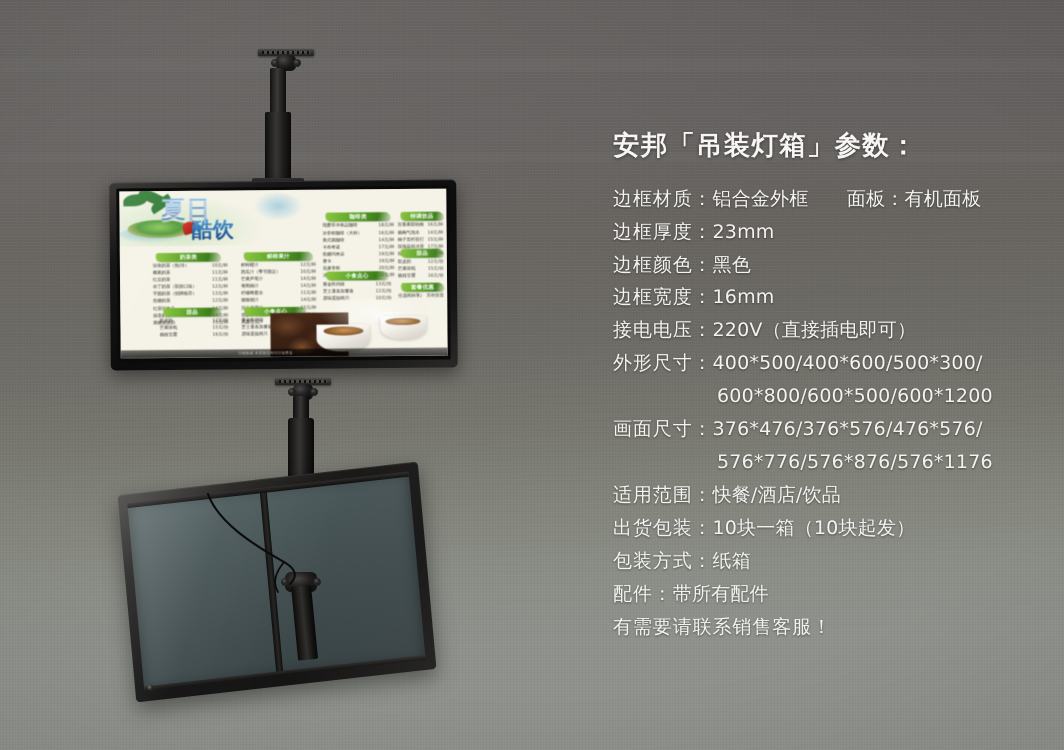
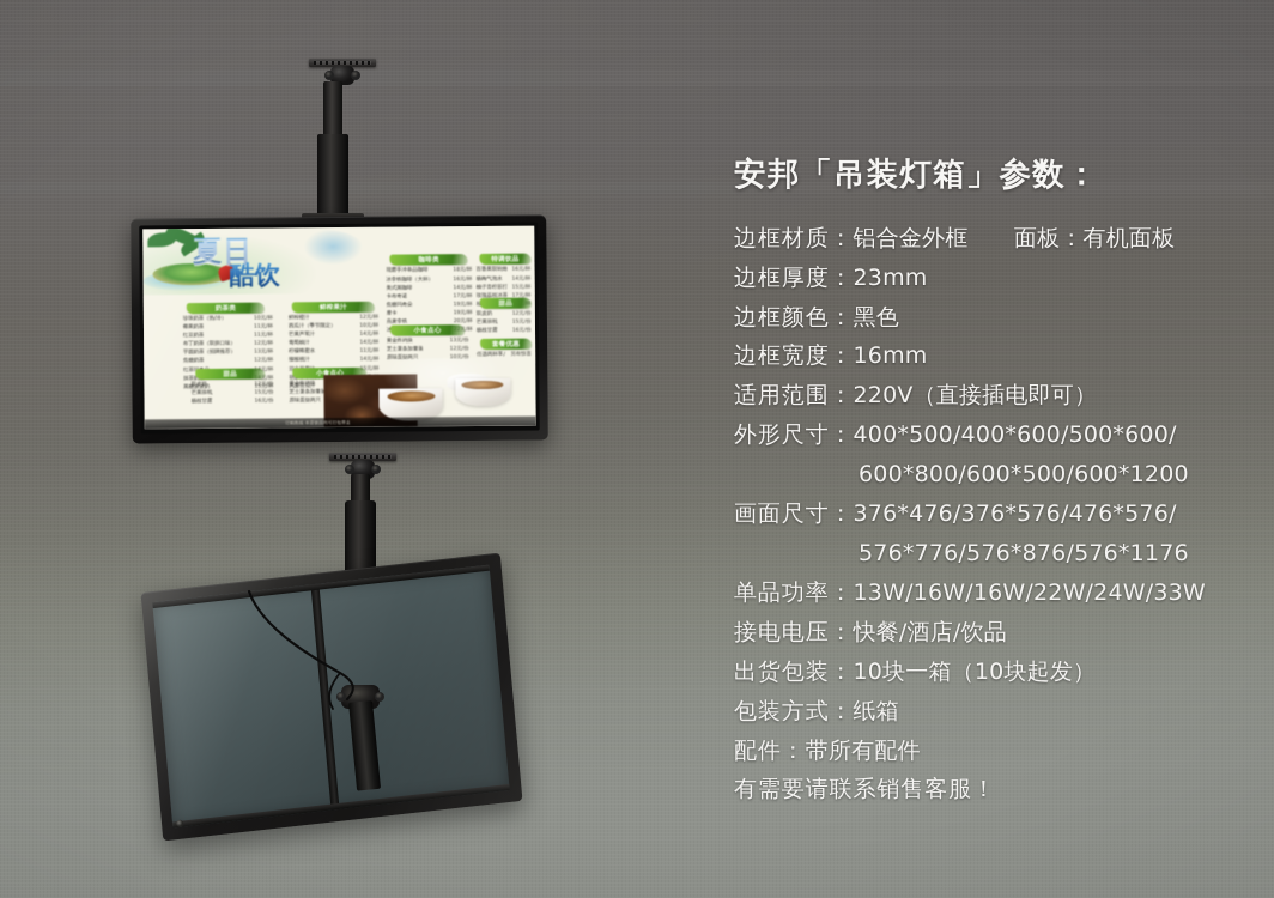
  安邦「吊装灯箱」参数：
  边框材质：铝合金外框 面板：有机面板
  边框厚度：23mm
  边框颜色：黑色
  边框宽度：16mm
- 接电电压：220V（直接插电即可）
+ 适用范围：220V（直接插电即可）
- 外形尺寸：400*500/400*600/500*300/
+ 外形尺寸：400*500/400*600/500*600/
  600*800/600*500/600*1200
  画面尺寸：376*476/376*576/476*576/
  576*776/576*876/576*1176
+ 单品功率：13W/16W/16W/22W/24W/33W
- 适用范围：快餐/酒店/饮品
+ 接电电压：快餐/酒店/饮品
  出货包装：10块一箱（10块起发）
  包装方式：纸箱
  配件：带所有配件
  有需要请联系销售客服！
